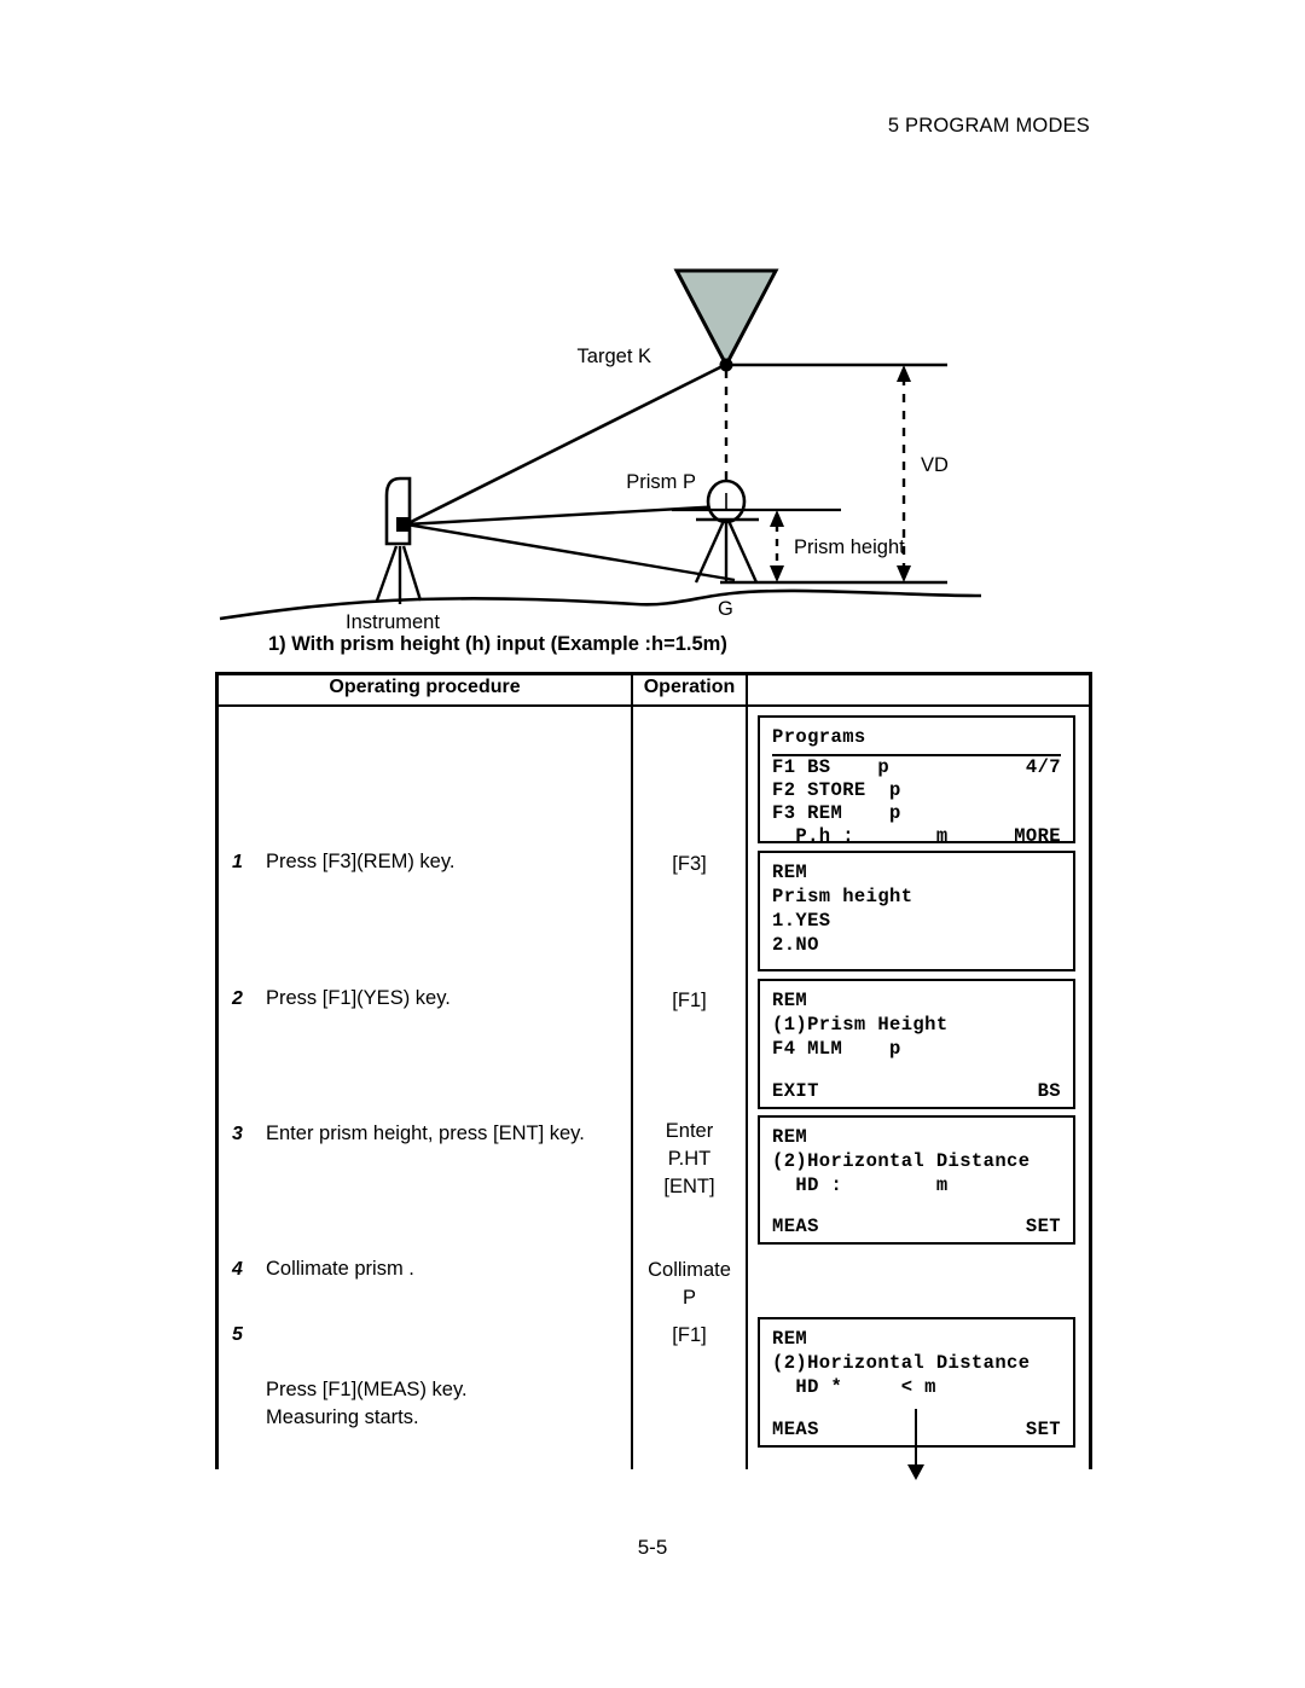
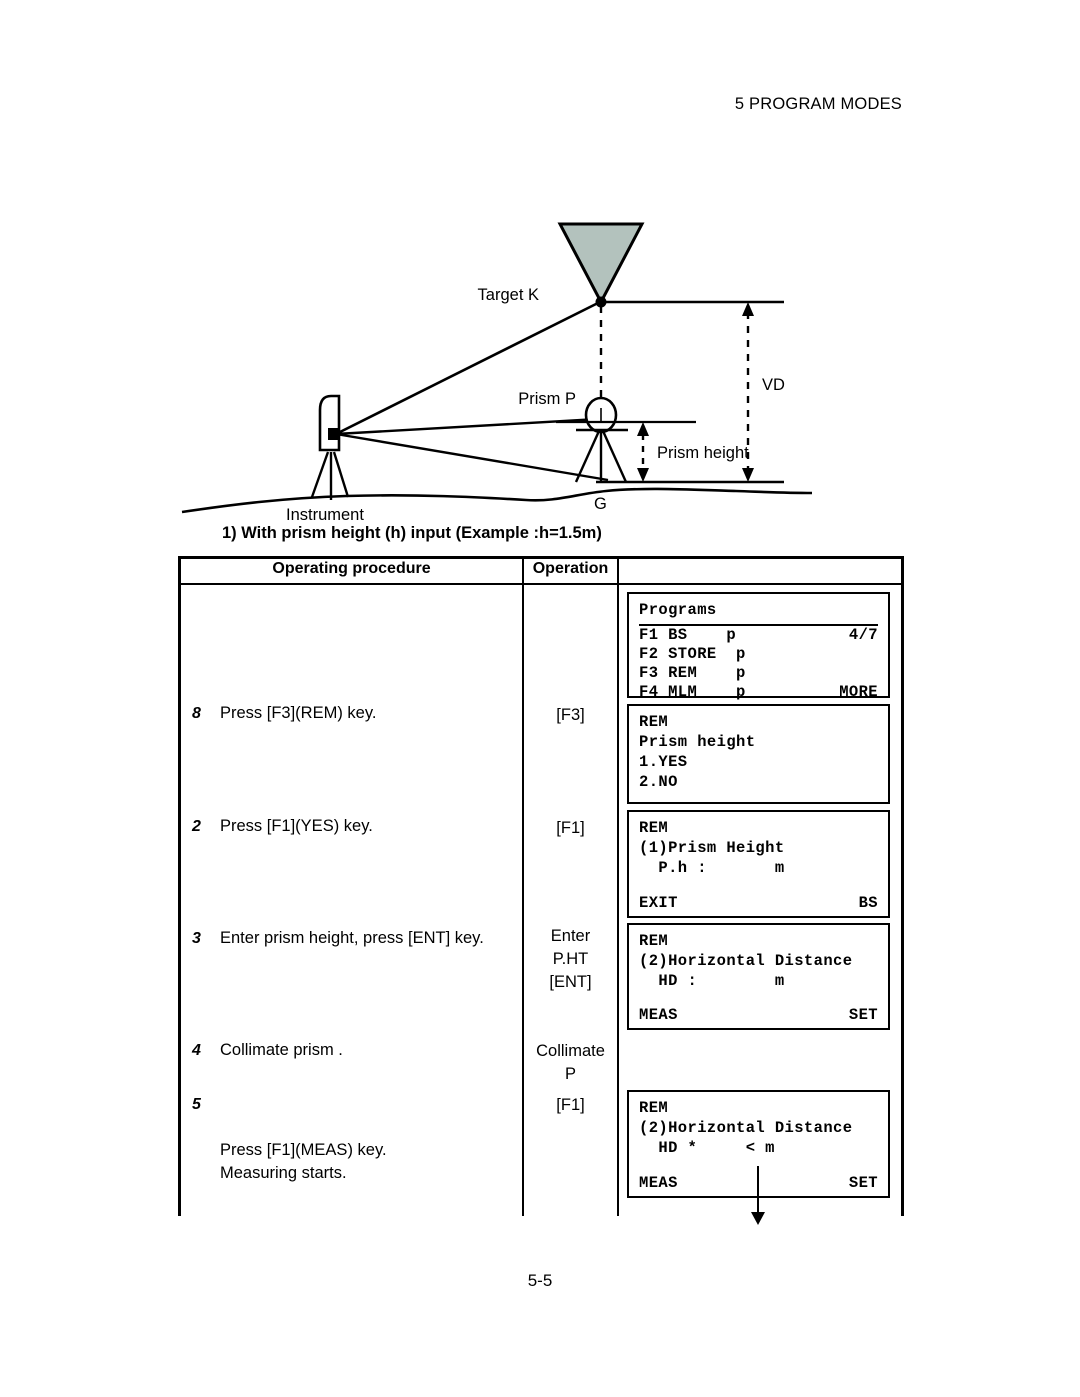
  5 PROGRAM MODES
  Target K
  Prism P
  VD
  Prism height
  Instrument
  G
  1) With prism height (h) input (Example :h=1.5m)
  Operating procedure
  Operation
- 1
+ 8
  Press [F3](REM) key.
  2
  Press [F1](YES) key.
  3
  Enter prism height, press [ENT] key.
  4
  Collimate prism .
  5
  Press [F1](MEAS) key.
  Measuring starts.
  [F3]
  [F1]
  Enter
  P.HT
  [ENT]
  Collimate
  P
  [F1]
  Programs
  F1 BS p
  4/7
  F2 STORE p
  F3 REM p
- P.h : m
+ F4 MLM p
  MORE
  REM
  Prism height
  1.YES
  2.NO
  REM
  (1)Prism Height
- F4 MLM p
+ P.h : m
  EXIT
  BS
  REM
  (2)Horizontal Distance
  HD : m
  MEAS
  SET
  REM
  (2)Horizontal Distance
  HD * < m
  MEAS
  SET
  5-5
